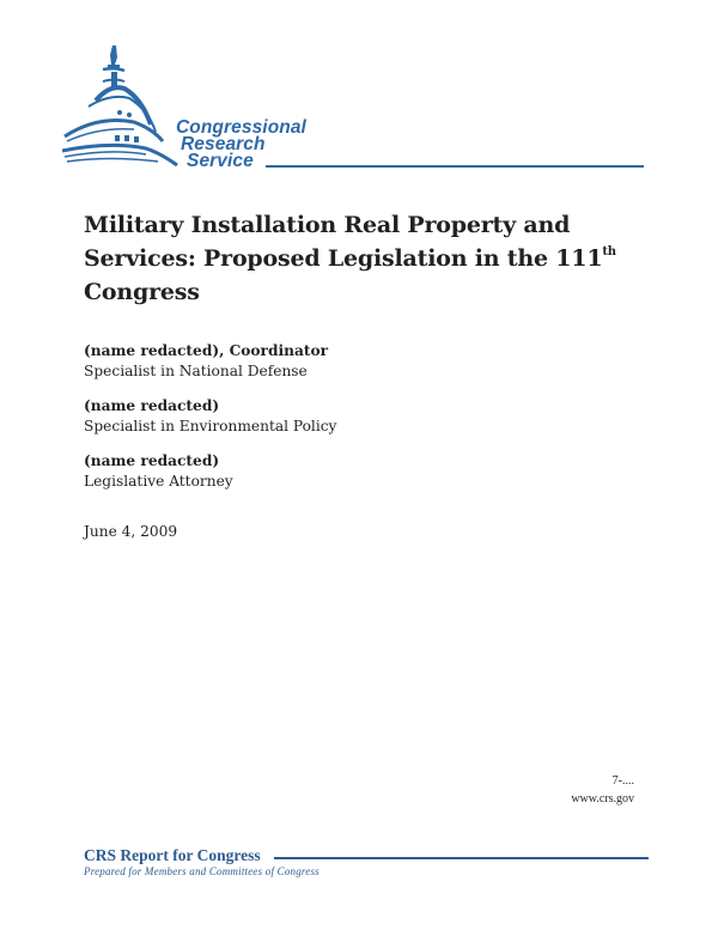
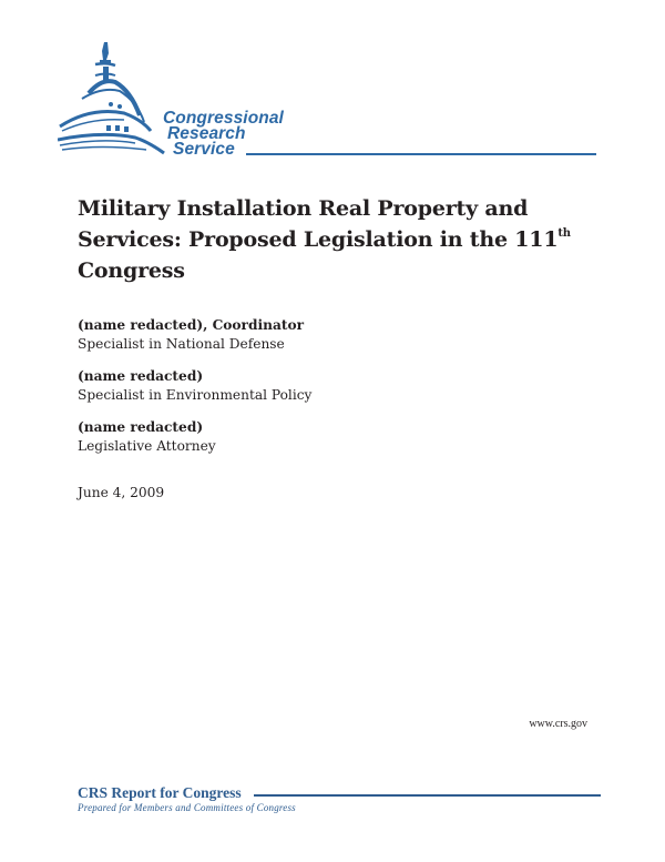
  Congressional
  Research
  Service
  Military Installation Real Property and Services: Proposed Legislation in the 111th Congress
  (name redacted), Coordinator
  Specialist in National Defense
  (name redacted)
  Specialist in Environmental Policy
  (name redacted)
  Legislative Attorney
  June 4, 2009
- 7-....
  www.crs.gov
  CRS Report for Congress
  Prepared for Members and Committees of Congress
